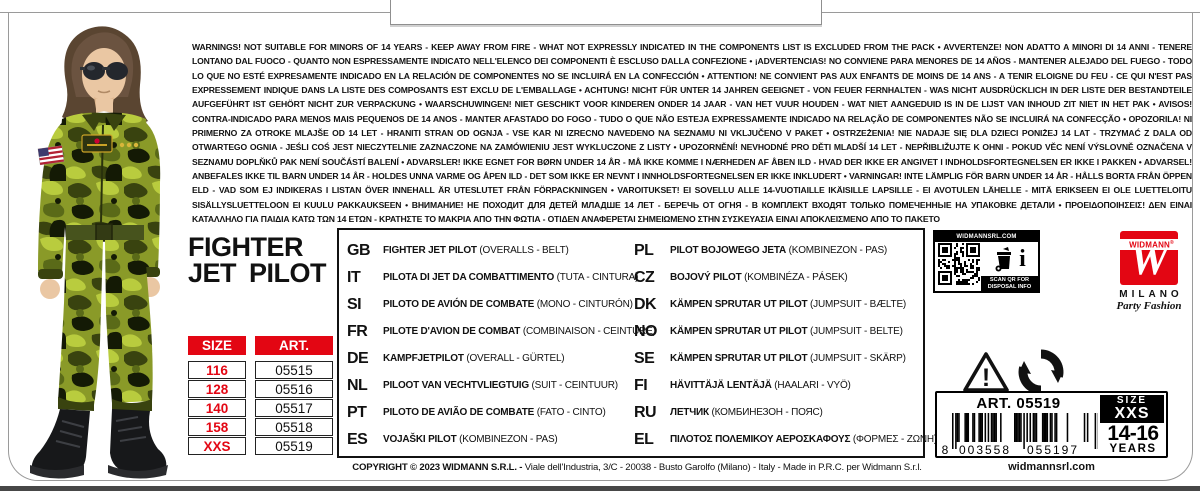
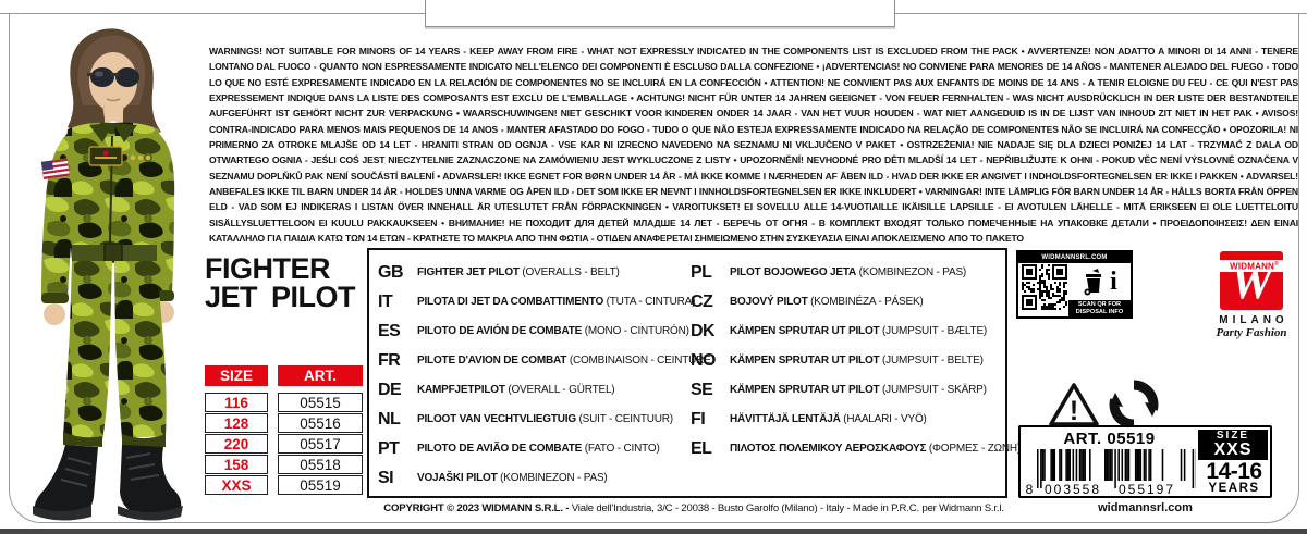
  WARNINGS! NOT SUITABLE FOR MINORS OF 14 YEARS - KEEP AWAY FROM FIRE - WHAT NOT EXPRESSLY INDICATED IN THE COMPONENTS LIST IS EXCLUDED FROM THE PACK • AVVERTENZE! NON ADATTO A MINORI DI 14 ANNI - TENERE LONTANO DAL FUOCO - QUANTO NON ESPRESSAMENTE INDICATO NELL'ELENCO DEI COMPONENTI È ESCLUSO DALLA CONFEZIONE • ¡ADVERTENCIAS! NO CONVIENE PARA MENORES DE 14 AÑOS - MANTENER ALEJADO DEL FUEGO - TODO LO QUE NO ESTÉ EXPRESAMENTE INDICADO EN LA RELACIÓN DE COMPONENTES NO SE INCLUIRÁ EN LA CONFECCIÓN • ATTENTION! NE CONVIENT PAS AUX ENFANTS DE MOINS DE 14 ANS - A TENIR ELOIGNE DU FEU - CE QUI N'EST PAS EXPRESSEMENT INDIQUE DANS LA LISTE DES COMPOSANTS EST EXCLU DE L'EMBALLAGE • ACHTUNG! NICHT FÜR UNTER 14 JAHREN GEEIGNET - VON FEUER FERNHALTEN - WAS NICHT AUSDRÜCKLICH IN DER LISTE DER BESTANDTEILE AUFGEFÜHRT IST GEHÖRT NICHT ZUR VERPACKUNG • WAARSCHUWINGEN! NIET GESCHIKT VOOR KINDEREN ONDER 14 JAAR - VAN HET VUUR HOUDEN - WAT NIET AANGEDUID IS IN DE LIJST VAN INHOUD ZIT NIET IN HET PAK • AVISOS! CONTRA-INDICADO PARA MENOS MAIS PEQUENOS DE 14 ANOS - MANTER AFASTADO DO FOGO - TUDO O QUE NÃO ESTEJA EXPRESSAMENTE INDICADO NA RELAÇÃO DE COMPONENTES NÃO SE INCLUIRÁ NA CONFECÇÃO • OPOZORILA! NI PRIMERNO ZA OTROKE MLAJŠE OD 14 LET - HRANITI STRAN OD OGNJA - VSE KAR NI IZRECNO NAVEDENO NA SEZNAMU NI VKLJUČENO V PAKET • OSTRZEŻENIA! NIE NADAJE SIĘ DLA DZIECI PONIŻEJ 14 LAT - TRZYMAĆ Z DALA OD OTWARTEGO OGNIA - JEŚLI COŚ JEST NIECZYTELNIE ZAZNACZONE NA ZAMÓWIENIU JEST WYKLUCZONE Z LISTY • UPOZORNĚNÍ! NEVHODNÉ PRO DĚTI MLADŠÍ 14 LET - NEPŘIBLIŽUJTE K OHNI - POKUD VĚC NENÍ VÝSLOVNĚ OZNAČENA V SEZNAMU DOPLŇKŮ PAK NENÍ SOUČÁSTÍ BALENÍ • ADVARSLER! IKKE EGNET FOR BØRN UNDER 14 ÅR - MÅ IKKE KOMME I NÆRHEDEN AF ÅBEN ILD - HVAD DER IKKE ER ANGIVET I INDHOLDSFORTEGNELSEN ER IKKE I PAKKEN • ADVARSEL! ANBEFALES IKKE TIL BARN UNDER 14 ÅR - HOLDES UNNA VARME OG ÅPEN ILD - DET SOM IKKE ER NEVNT I INNHOLDSFORTEGNELSEN ER IKKE INKLUDERT • VARNINGAR! INTE LÄMPLIG FÖR BARN UNDER 14 ÅR - HÅLLS BORTA FRÅN ÖPPEN ELD - VAD SOM EJ INDIKERAS I LISTAN ÖVER INNEHALL ÄR UTESLUTET FRÅN FÖRPACKNINGEN • VAROITUKSET! EI SOVELLU ALLE 14-VUOTIAILLE IKÄISILLE LAPSILLE - EI AVOTULEN LÄHELLE - MITÄ ERIKSEEN EI OLE LUETTELOITU SISÄLLYSLUETTELOON EI KUULU PAKKAUKSEEN • ВНИМАНИЕ! НЕ ПОХОДИТ ДЛЯ ДЕТЕЙ МЛАДШЕ 14 ЛЕТ - БЕРЕЧЬ ОТ ОГНЯ - В КОМПЛЕКТ ВХОДЯТ ТОЛЬКО ПОМЕЧЕННЫЕ НА УПАКОВКЕ ДЕТАЛИ • ΠΡΟΕΙΔΟΠΟΙΗΣΕΙΣ! ΔΕΝ ΕΙΝΑΙ ΚΑΤΑΛΛΗΛΟ ΓΙΑ ΠΑΙΔΙΑ ΚΑΤΩ ΤΩΝ 14 ΕΤΩΝ - ΚΡΑΤΗΣΤΕ ΤΟ ΜΑΚΡΙΑ ΑΠΟ ΤΗΝ ΦΩΤΙΑ - ΟΤΙΔΕΝ ΑΝΑΦΕΡΕΤΑΙ ΣΗΜΕΙΩΜΕΝΟ ΣΤΗΝ ΣΥΣΚΕΥΑΣΙΑ ΕΙΝΑΙ ΑΠΟΚΛΕΙΣΜΕΝΟ ΑΠΟ ΤΟ ΠΑΚΕΤΟ
  FIGHTER
  JET PILOT
  SIZE
  ART.
  116
  05515
  128
  05516
- 140
+ 220
  05517
  158
  05518
  XXS
  05519
  GB
  FIGHTER JET PILOT (OVERALLS - BELT)
  IT
  PILOTA DI JET DA COMBATTIMENTO (TUTA - CINTURA)
- SI
+ ES
  PILOTO DE AVIÓN DE COMBATE (MONO - CINTURÓN)
  FR
  PILOTE D'AVION DE COMBAT (COMBINAISON - CEINTURE)
  DE
  KAMPFJETPILOT (OVERALL - GÜRTEL)
  NL
  PILOOT VAN VECHTVLIEGTUIG (SUIT - CEINTUUR)
  PT
  PILOTO DE AVIÃO DE COMBATE (FATO - CINTO)
- ES
+ SI
  VOJAŠKI PILOT (KOMBINEZON - PAS)
  PL
  PILOT BOJOWEGO JETA (KOMBINEZON - PAS)
  CZ
  BOJOVÝ PILOT (KOMBINÉZA - PÁSEK)
  DK
  KÄMPEN SPRUTAR UT PILOT (JUMPSUIT - BÆLTE)
  NO
  KÄMPEN SPRUTAR UT PILOT (JUMPSUIT - BELTE)
  SE
  KÄMPEN SPRUTAR UT PILOT (JUMPSUIT - SKÄRP)
  FI
  HÄVITTÄJÄ LENTÄJÄ (HAALARI - VYÖ)
- RU
- ЛЕТЧИК (КОМБИНЕЗОН - ПОЯС)
  EL
  ΠΙΛΟΤΟΣ ΠΟΛΕΜΙΚΟΥ ΑΕΡΟΣΚΑΦΟΥΣ (ΦΟΡΜΕΣ - ΖΩΝΗ
  COPYRIGHT © 2023 WIDMANN S.R.L. - Viale dell'Industria, 3/C - 20038 - Busto Garolfo (Milano) - Italy - Made in P.R.C. per Widmann S.r.l.
  i
  W
  WIDMANN
  MILANO
  Party Fashion
  !
  ART. 05519
  8
  003558
  055197
  SIZE
  XXS
  14-16
  YEARS
  widmannsrl.com
